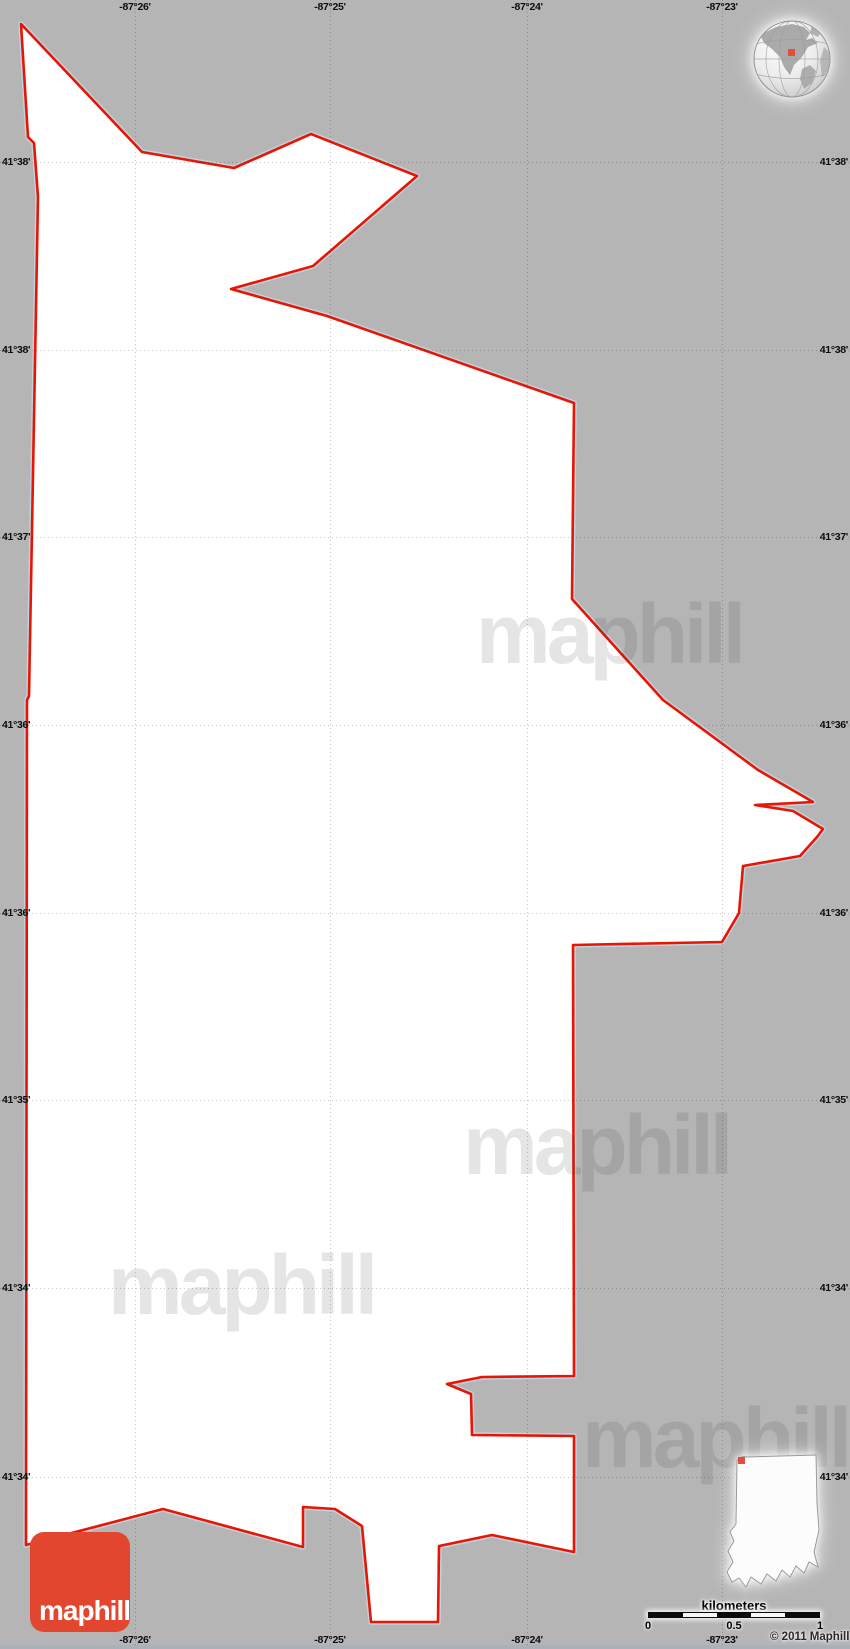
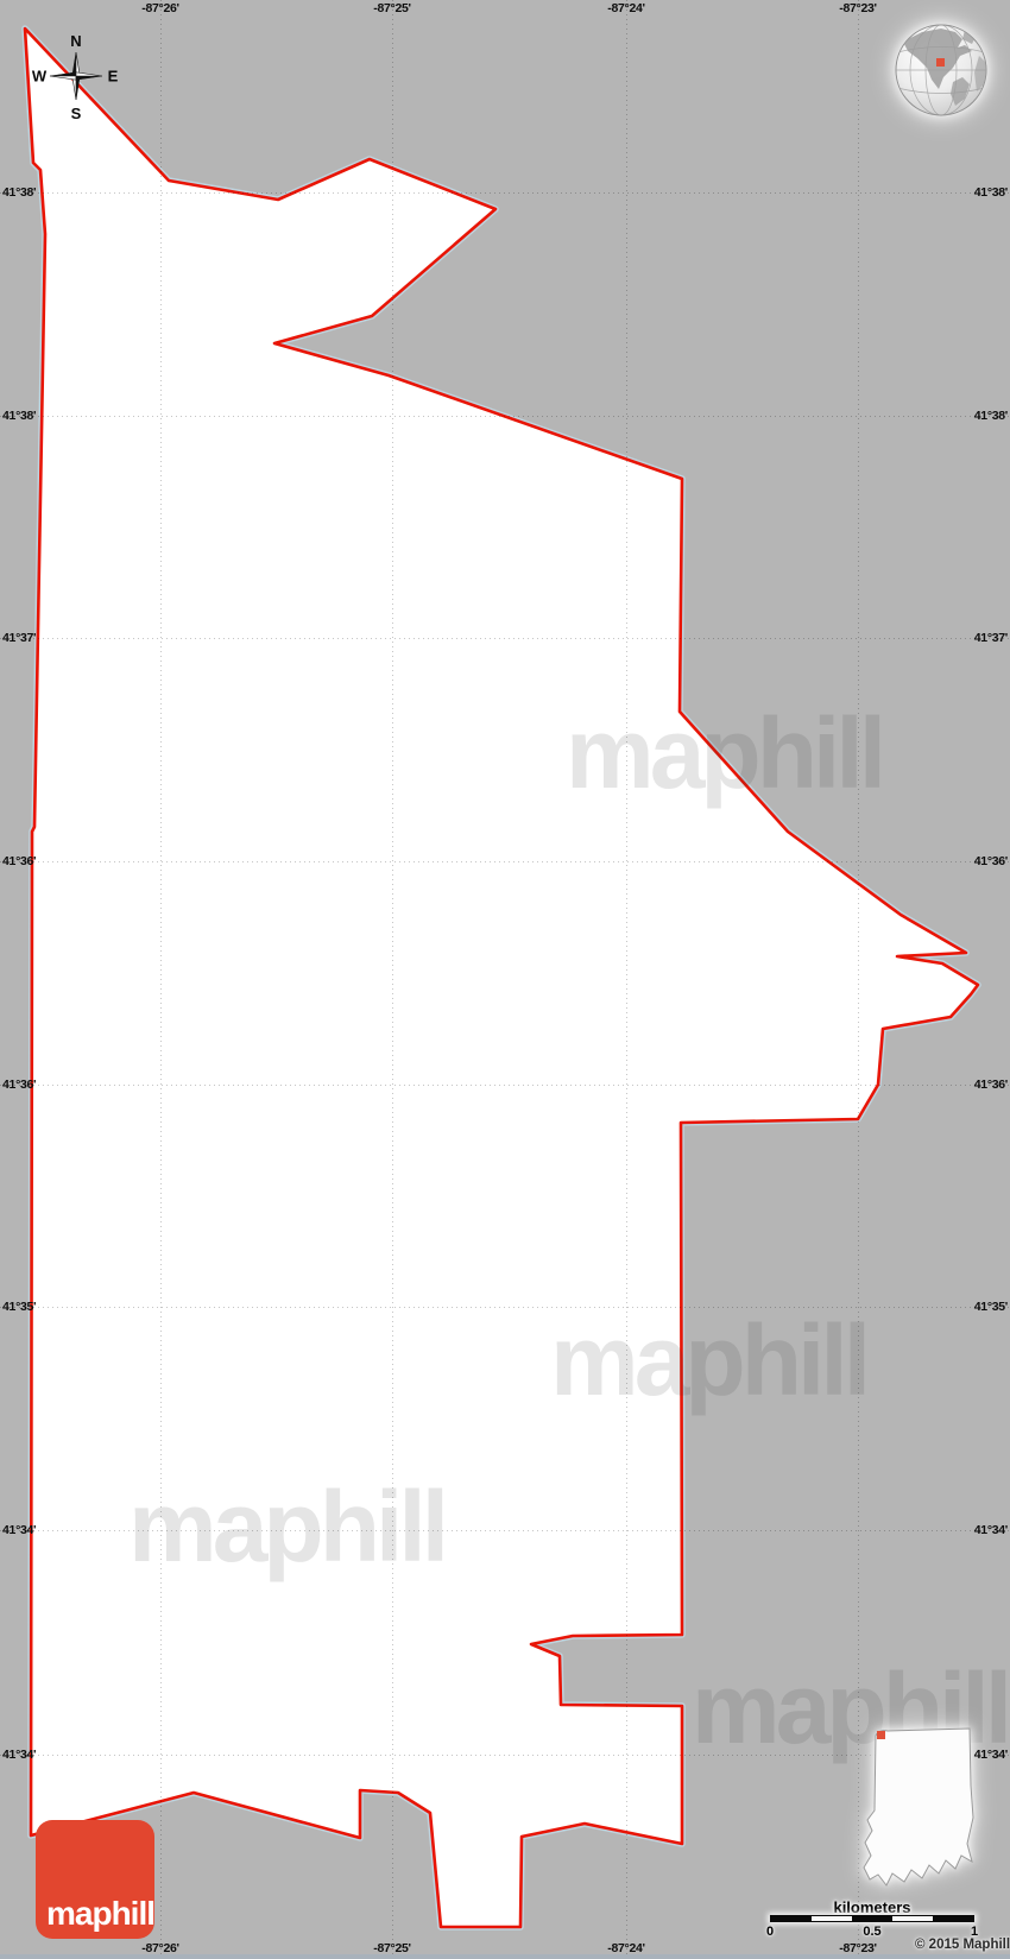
  maphill
  maphill
  maphill
  maphill
+ N
+ S
+ W
+ E
  kilometers
- © 2011 Maphill
+ © 2015 Maphill
  maphill
  -87°26'
  -87°26'
  -87°25'
  -87°25'
  -87°24'
  -87°24'
  -87°23'
  -87°23'
  41°38'
  41°38'
  41°38'
  41°38'
  41°37'
  41°37'
  41°36'
  41°36'
  41°36'
  41°36'
  41°35'
  41°35'
  41°34'
  41°34'
  41°34'
  41°34'
  0
  0.5
  1
